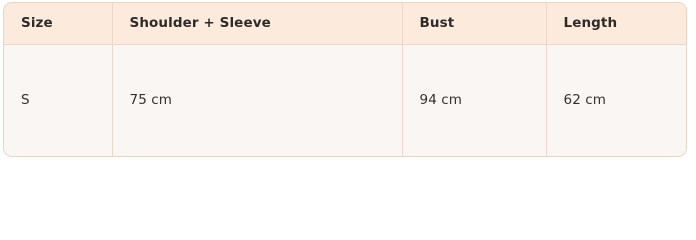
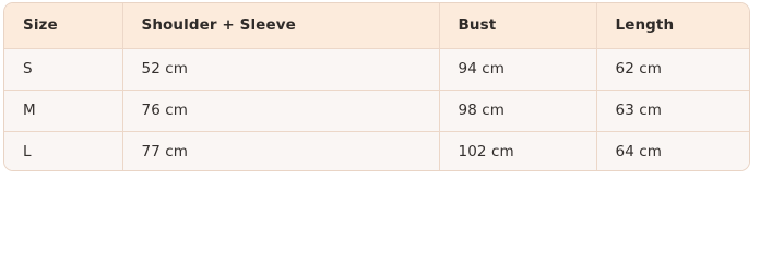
  Size	Shoulder + Sleeve	Bust	Length
- S	75 cm	94 cm	62 cm
+ S	52 cm	94 cm	62 cm
+ M	76 cm	98 cm	63 cm
+ L	77 cm	102 cm	64 cm
